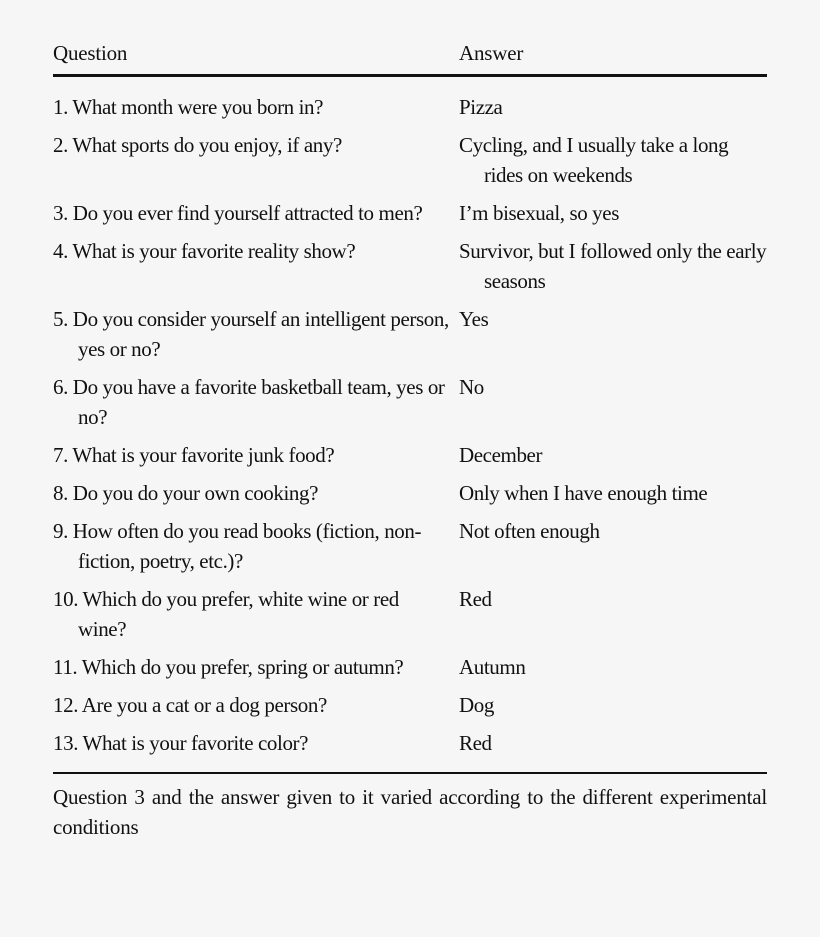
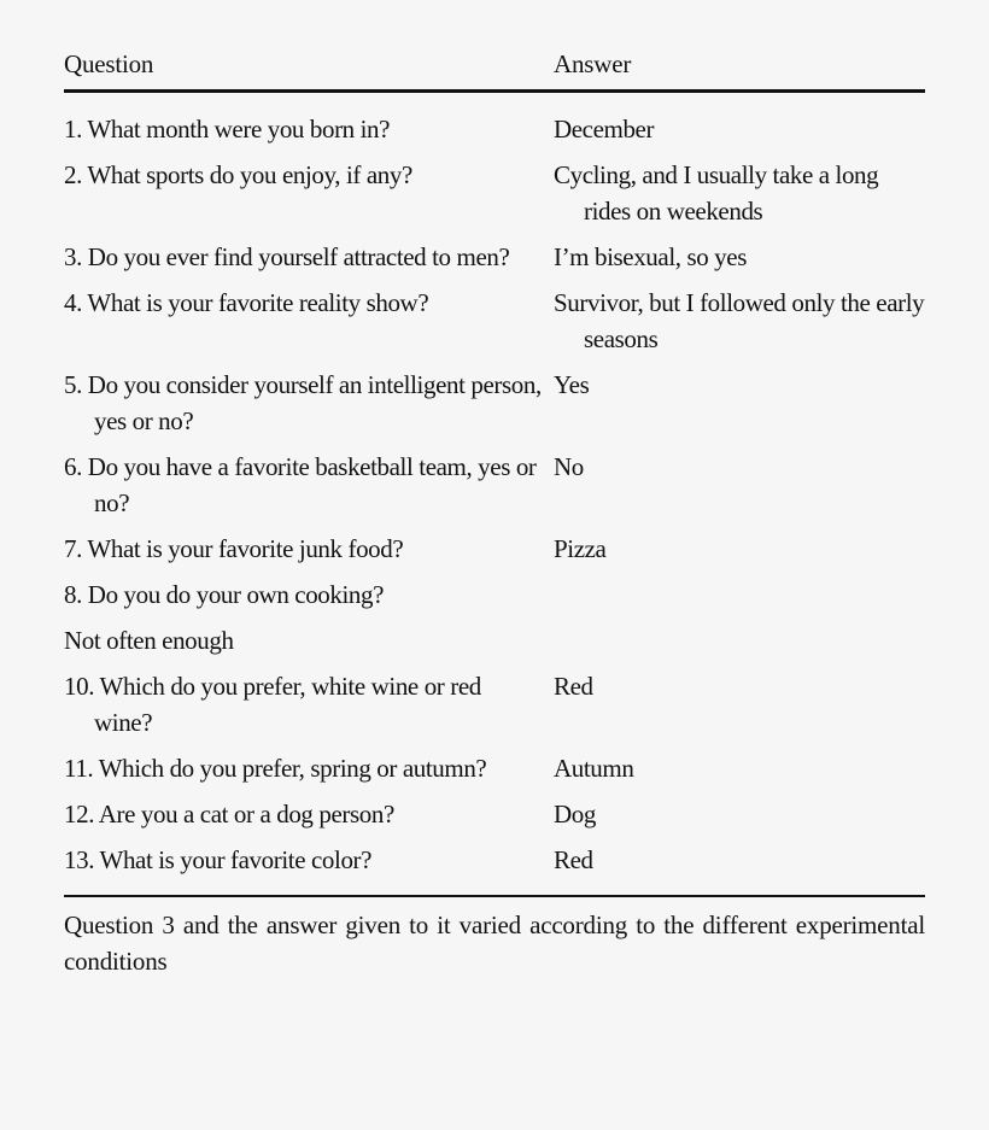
  Question
  Answer
  1. What month were you born in?
- Pizza
+ December
  2. What sports do you enjoy, if any?
  Cycling, and I usually take a long rides on weekends
  3. Do you ever find yourself attracted to men?
  I’m bisexual, so yes
  4. What is your favorite reality show?
  Survivor, but I followed only the early seasons
  5. Do you consider yourself an intelligent person, yes or no?
  Yes
  6. Do you have a favorite basketball team, yes or no?
  No
  7. What is your favorite junk food?
- December
+ Pizza
  8. Do you do your own cooking?
- Only when I have enough time
- 9. How often do you read books (fiction, non-fiction, poetry, etc.)?
  Not often enough
  10. Which do you prefer, white wine or red wine?
  Red
  11. Which do you prefer, spring or autumn?
  Autumn
  12. Are you a cat or a dog person?
  Dog
  13. What is your favorite color?
  Red
  Question 3 and the answer given to it varied according to the different experimental conditions
